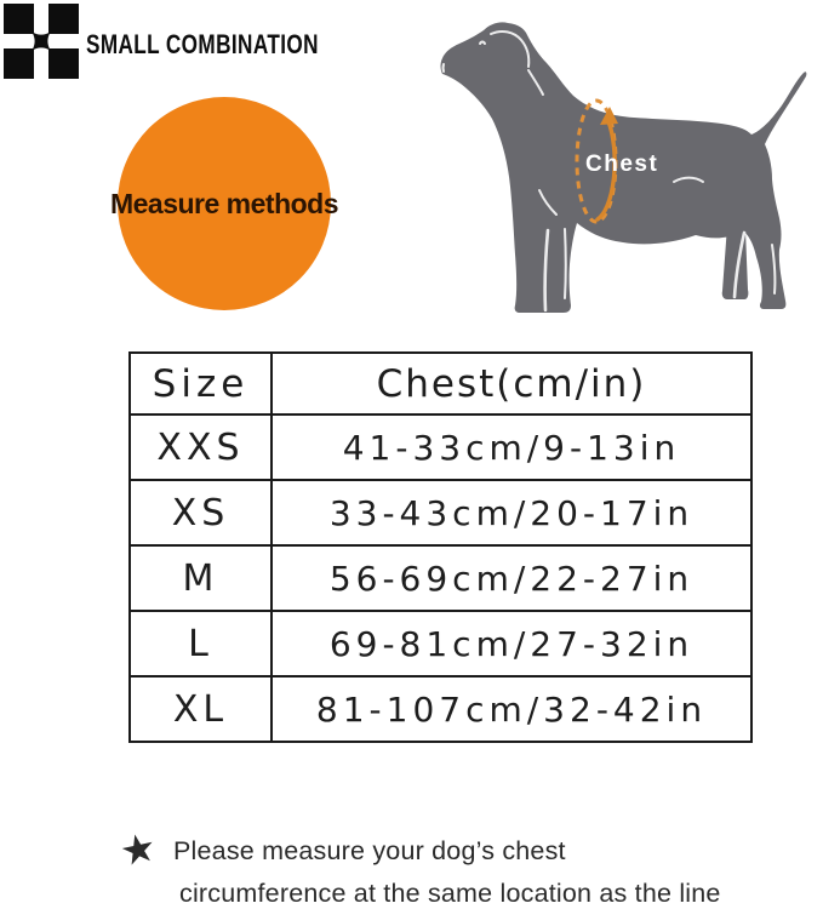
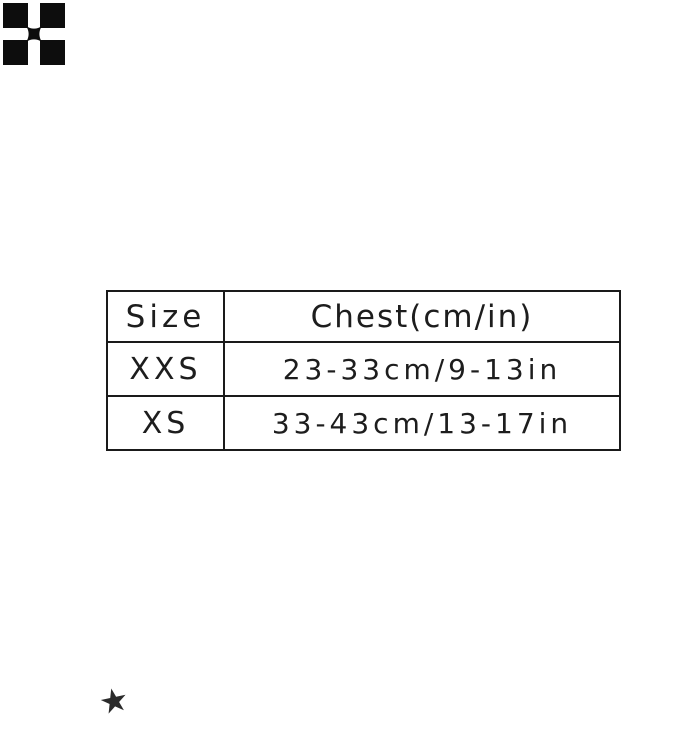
- SMALL COMBINATION
- Measure methods
- Chest
  Size	Chest(cm/in)
- XXS	41-33cm/9-13in
+ XXS	23-33cm/9-13in
- XS	33-43cm/20-17in
+ XS	33-43cm/13-17in
- M	56-69cm/22-27in
- L	69-81cm/27-32in
- XL	81-107cm/32-42in
- Please measure your dog’s chest
- circumference at the same location as the line
